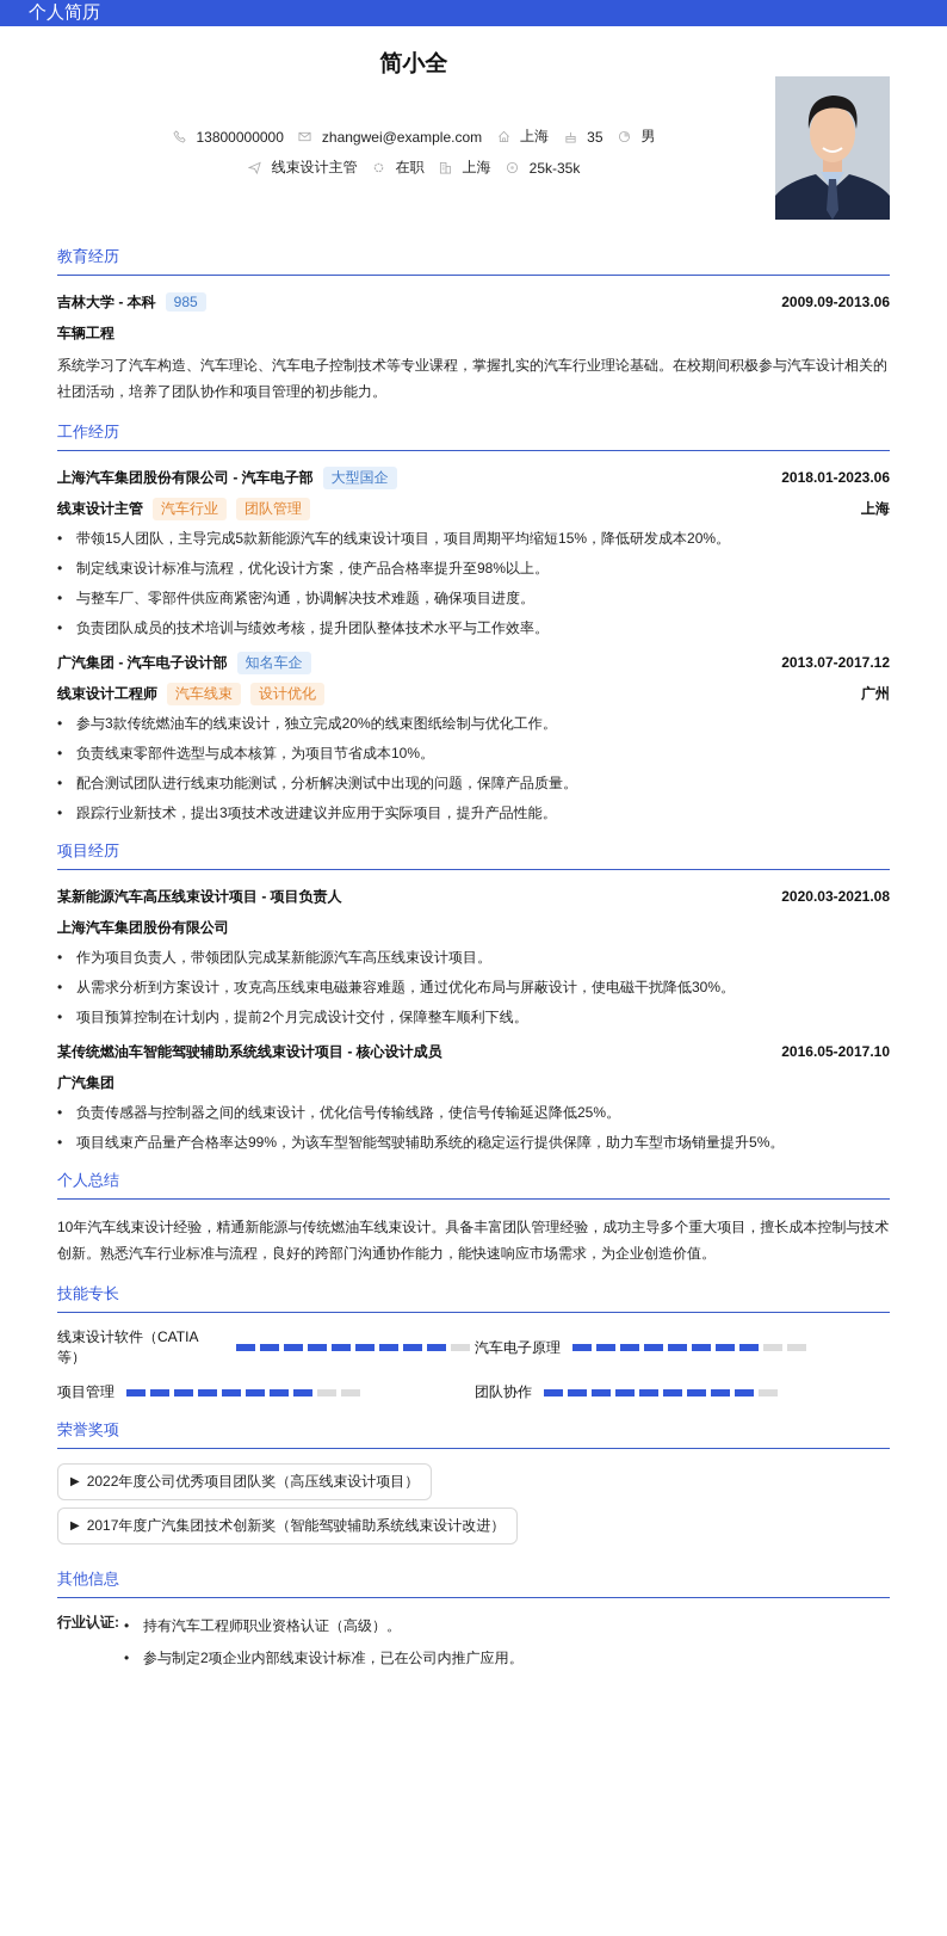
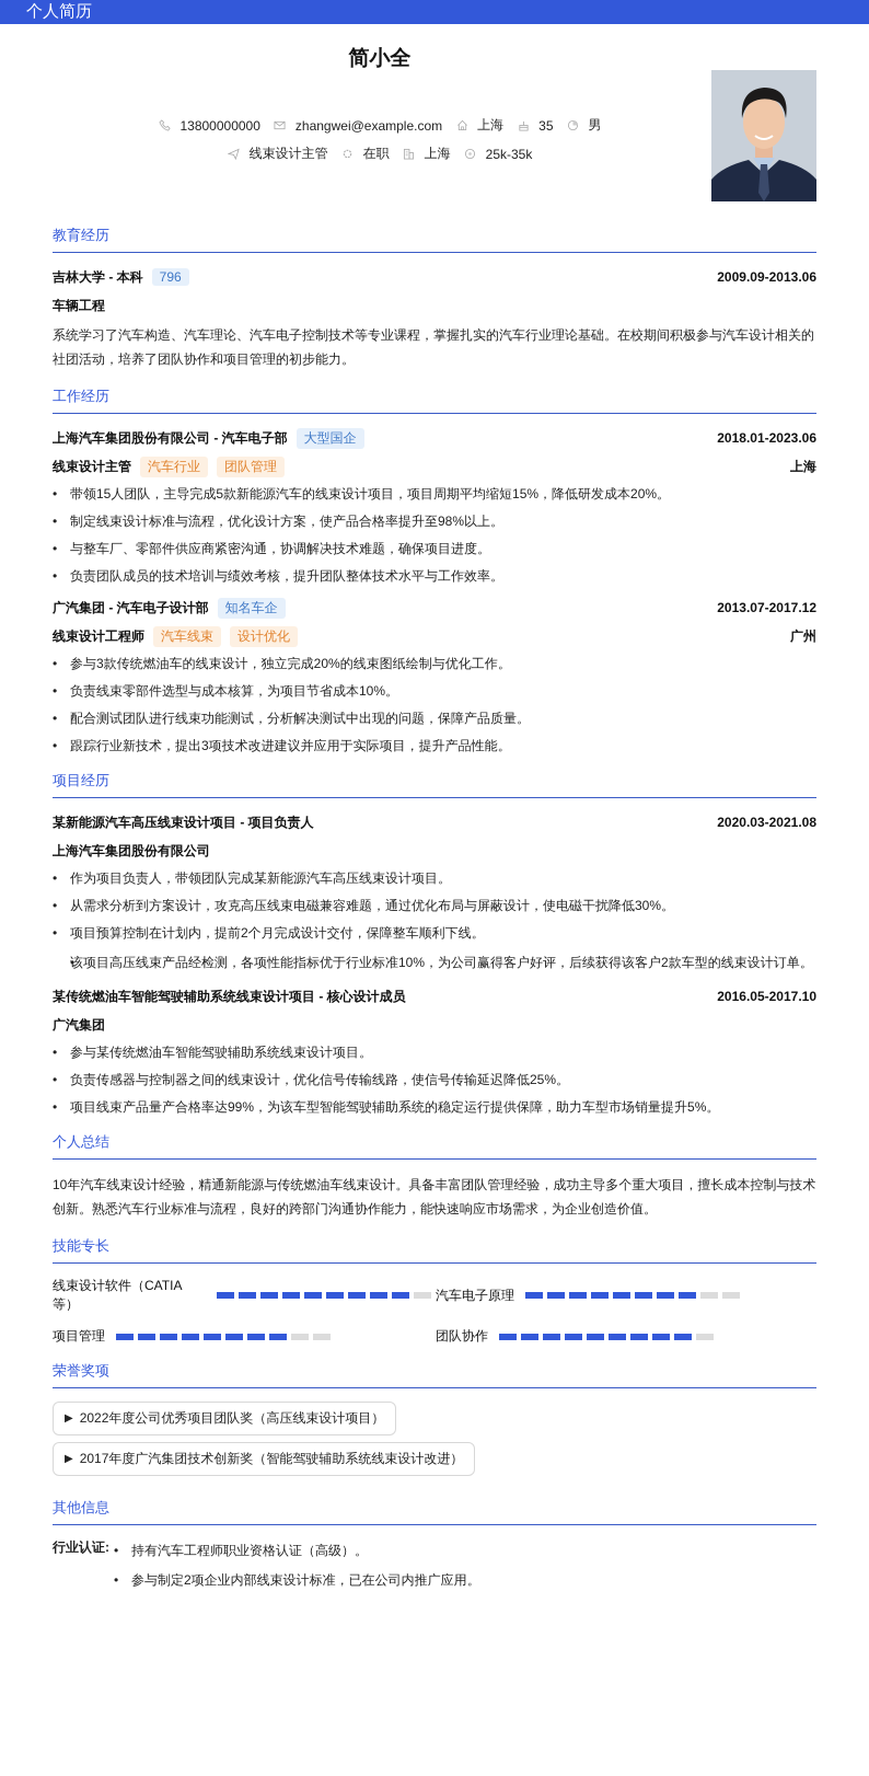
  个人简历
  简小全
  13800000000
  zhangwei@example.com
  上海
  35
  男
  线束设计主管
  在职
  上海
  25k-35k
  教育经历
  吉林大学 - 本科
- 985
+ 796
  2009.09-2013.06
  车辆工程
  系统学习了汽车构造、汽车理论、汽车电子控制技术等专业课程，掌握扎实的汽车行业理论基础。在校期间积极参与汽车设计相关的社团活动，培养了团队协作和项目管理的初步能力。
  工作经历
  上海汽车集团股份有限公司 - 汽车电子部
  大型国企
  2018.01-2023.06
  线束设计主管
  汽车行业
  团队管理
  上海
  带领15人团队，主导完成5款新能源汽车的线束设计项目，项目周期平均缩短15%，降低研发成本20%。
  制定线束设计标准与流程，优化设计方案，使产品合格率提升至98%以上。
  与整车厂、零部件供应商紧密沟通，协调解决技术难题，确保项目进度。
  负责团队成员的技术培训与绩效考核，提升团队整体技术水平与工作效率。
  广汽集团 - 汽车电子设计部
  知名车企
  2013.07-2017.12
  线束设计工程师
  汽车线束
  设计优化
  广州
  参与3款传统燃油车的线束设计，独立完成20%的线束图纸绘制与优化工作。
  负责线束零部件选型与成本核算，为项目节省成本10%。
  配合测试团队进行线束功能测试，分析解决测试中出现的问题，保障产品质量。
  跟踪行业新技术，提出3项技术改进建议并应用于实际项目，提升产品性能。
  项目经历
  某新能源汽车高压线束设计项目 - 项目负责人
  2020.03-2021.08
  上海汽车集团股份有限公司
  作为项目负责人，带领团队完成某新能源汽车高压线束设计项目。
  从需求分析到方案设计，攻克高压线束电磁兼容难题，通过优化布局与屏蔽设计，使电磁干扰降低30%。
  项目预算控制在计划内，提前2个月完成设计交付，保障整车顺利下线。
+ 该项目高压线束产品经检测，各项性能指标优于行业标准10%，为公司赢得客户好评，后续获得该客户2款车型的线束设计订单。
  某传统燃油车智能驾驶辅助系统线束设计项目 - 核心设计成员
  2016.05-2017.10
  广汽集团
+ 参与某传统燃油车智能驾驶辅助系统线束设计项目。
  负责传感器与控制器之间的线束设计，优化信号传输线路，使信号传输延迟降低25%。
  项目线束产品量产合格率达99%，为该车型智能驾驶辅助系统的稳定运行提供保障，助力车型市场销量提升5%。
  个人总结
  10年汽车线束设计经验，精通新能源与传统燃油车线束设计。具备丰富团队管理经验，成功主导多个重大项目，擅长成本控制与技术创新。熟悉汽车行业标准与流程，良好的跨部门沟通协作能力，能快速响应市场需求，为企业创造价值。
  技能专长
  线束设计软件（CATIA等）
  汽车电子原理
  项目管理
  团队协作
  荣誉奖项
  ▶
  2022年度公司优秀项目团队奖（高压线束设计项目）
  ▶
  2017年度广汽集团技术创新奖（智能驾驶辅助系统线束设计改进）
  其他信息
  行业认证:
  持有汽车工程师职业资格认证（高级）。
  参与制定2项企业内部线束设计标准，已在公司内推广应用。
